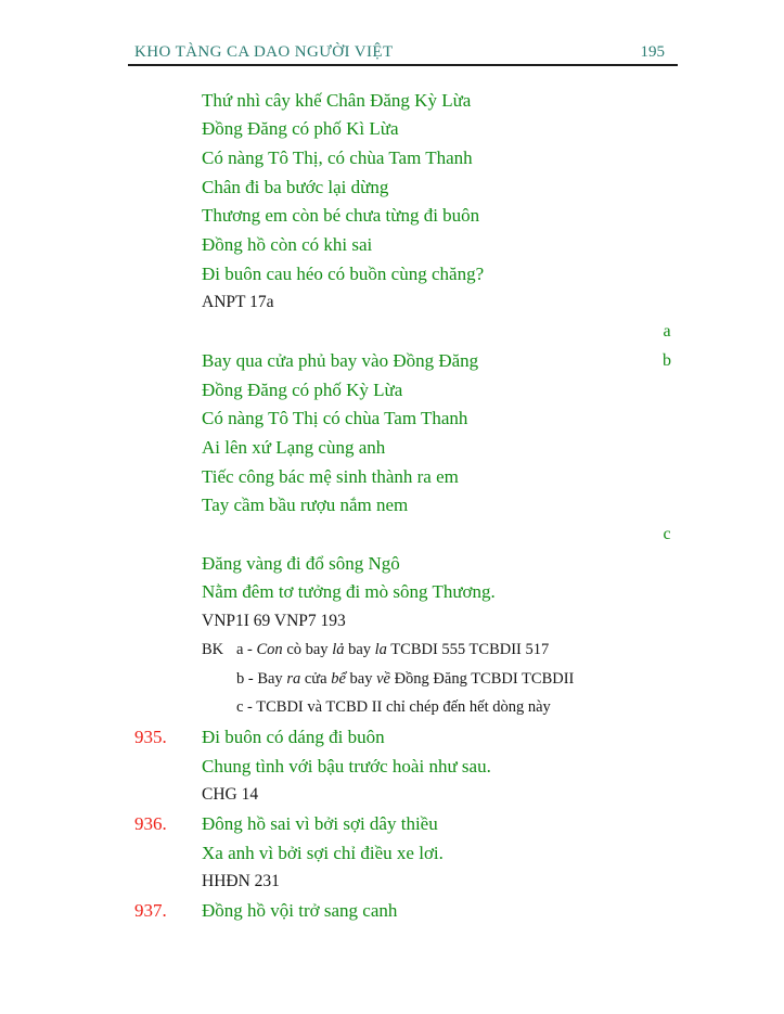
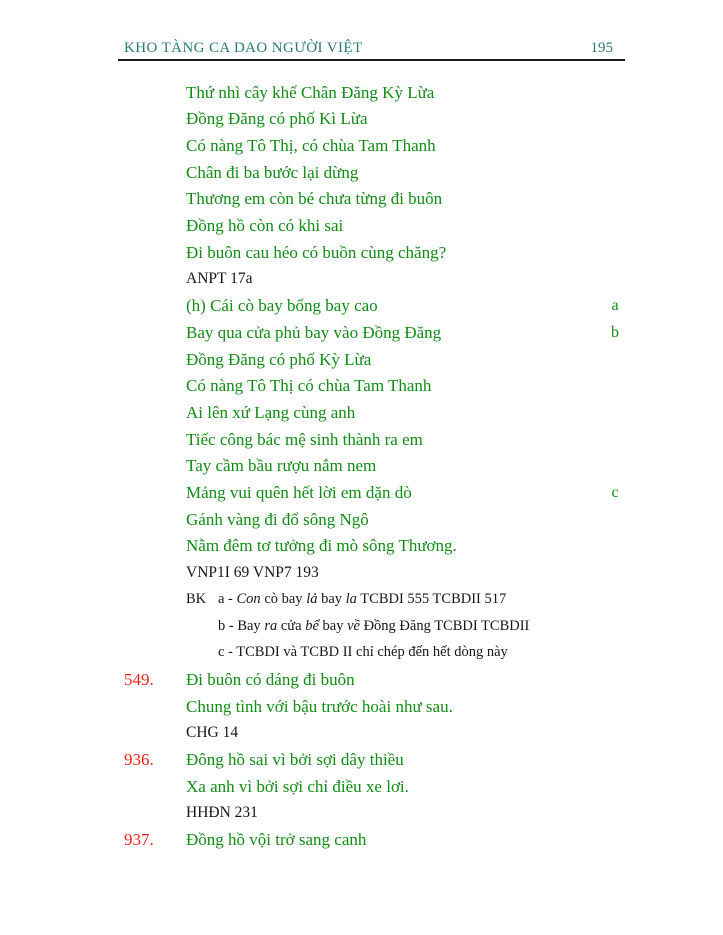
  KHO TÀNG CA DAO NGƯỜI VIỆT
  195
  Thứ nhì cây khế Chân Đăng Kỳ Lừa
  Đồng Đăng có phố Kì Lừa
  Có nàng Tô Thị, có chùa Tam Thanh
  Chân đi ba bước lại dừng
  Thương em còn bé chưa từng đi buôn
  Đồng hồ còn có khi sai
  Đi buôn cau héo có buồn cùng chăng?
  ANPT 17a
+ (h) Cái cò bay bổng bay cao
  a
  Bay qua cửa phủ bay vào Đồng Đăng
  b
  Đồng Đăng có phố Kỳ Lừa
  Có nàng Tô Thị có chùa Tam Thanh
  Ai lên xứ Lạng cùng anh
  Tiếc công bác mệ sinh thành ra em
  Tay cầm bầu rượu nắm nem
+ Mảng vui quên hết lời em dặn dò
  c
- Đăng vàng đi đổ sông Ngô
+ Gánh vàng đi đổ sông Ngô
  Nằm đêm tơ tưởng đi mò sông Thương.
  VNP1I 69 VNP7 193
  BK
  a - Con cò bay lả bay la TCBDI 555 TCBDII 517
  b - Bay ra cửa bể bay về Đồng Đăng TCBDI TCBDII
  c - TCBDI và TCBD II chỉ chép đến hết dòng này
- 935.
+ 549.
  Đi buôn có dáng đi buôn
  Chung tình với bậu trước hoài như sau.
  CHG 14
  936.
  Đông hồ sai vì bởi sợi dây thiều
  Xa anh vì bởi sợi chỉ điều xe lơi.
  HHĐN 231
  937.
  Đồng hồ vội trở sang canh
